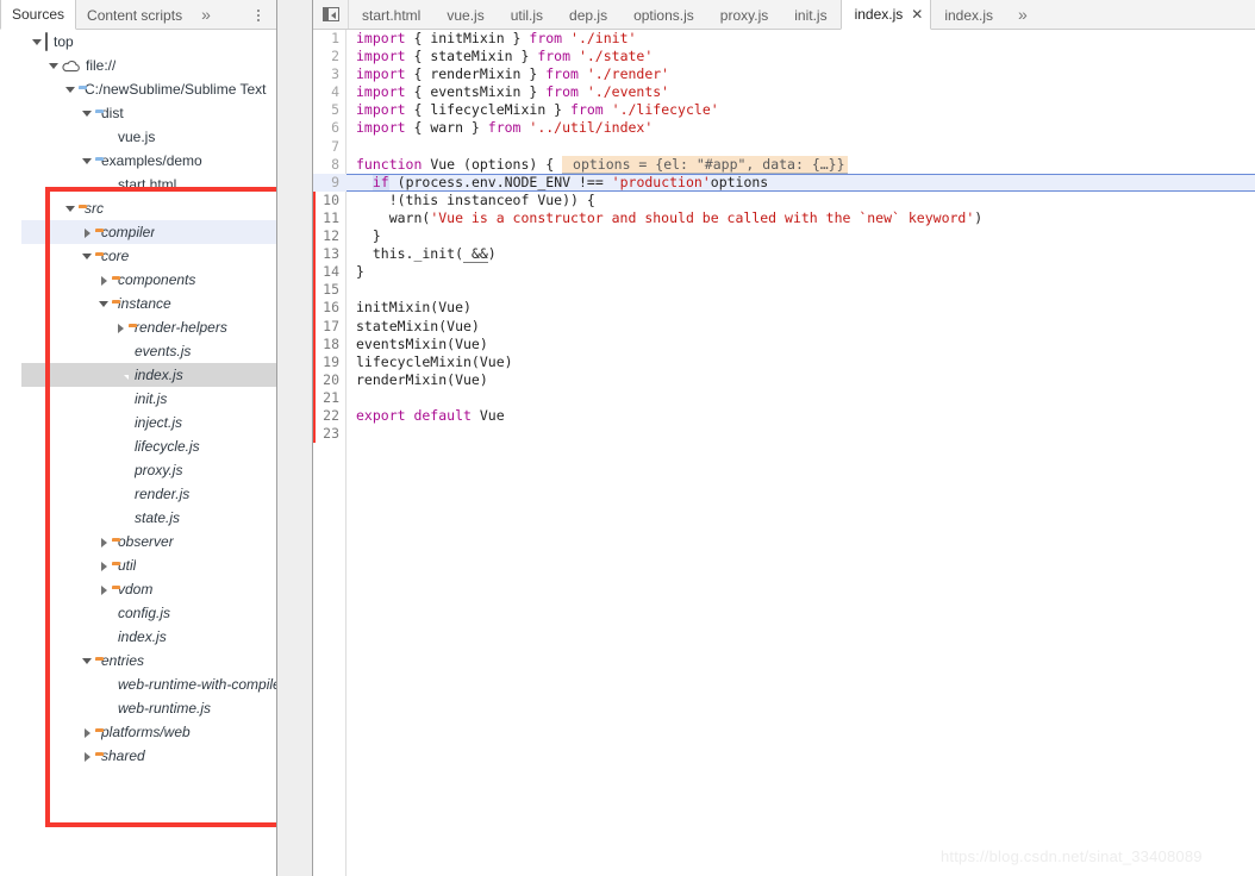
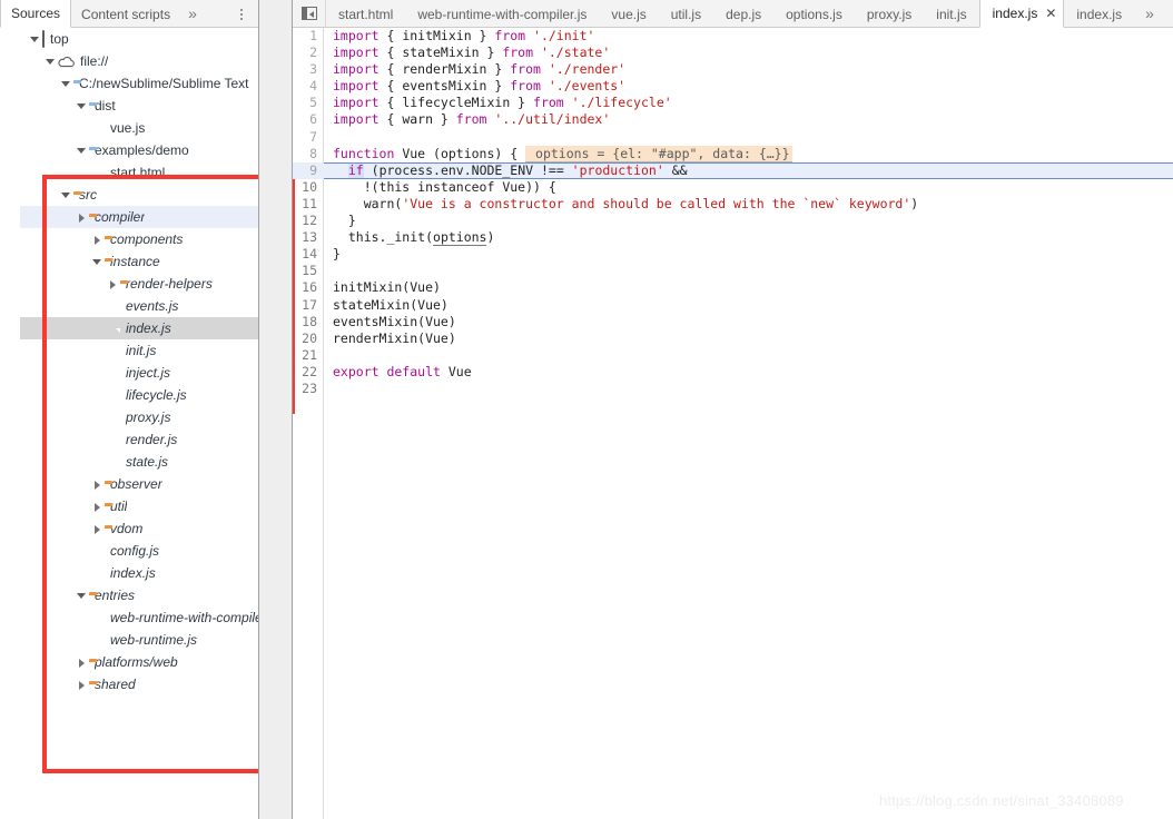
  Sources
  Content scripts
  »
  top
  file://
  C:/newSublime/Sublime Text
  dist
  vue.js
  examples/demo
  start.html
  src
  compiler
- core
  components
  instance
  render-helpers
  events.js
  index.js
  init.js
  inject.js
  lifecycle.js
  proxy.js
  render.js
  state.js
  observer
  util
  vdom
  config.js
  index.js
  entries
  web-runtime-with-compil
  web-runtime.js
  platforms/web
  shared
  start.html
+ web-runtime-with-compiler.js
  vue.js
  util.js
  dep.js
  options.js
  proxy.js
  init.js
  index.js
  ✕
  index.js
  »
  1
  import { initMixin } from './init'
  2
  import { stateMixin } from './state'
  3
  import { renderMixin } from './render'
  4
  import { eventsMixin } from './events'
  5
  import { lifecycleMixin } from './lifecycle'
  6
  import { warn } from '../util/index'
  7
  8
  function Vue (options) { options = {el: "#app", data: {…}}
  9
- if (process.env.NODE_ENV !== 'production'options
+ if (process.env.NODE_ENV !== 'production' &&
  10
  !(this instanceof Vue)) {
  11
  warn('Vue is a constructor and should be called with the `new` keyword')
  12
  }
  13
- this._init( &&)
+ this._init(options)
  14
  }
  15
  16
  initMixin(Vue)
  17
  stateMixin(Vue)
  18
  eventsMixin(Vue)
- 19
- lifecycleMixin(Vue)
  20
  renderMixin(Vue)
  21
  22
  export default Vue
  23
